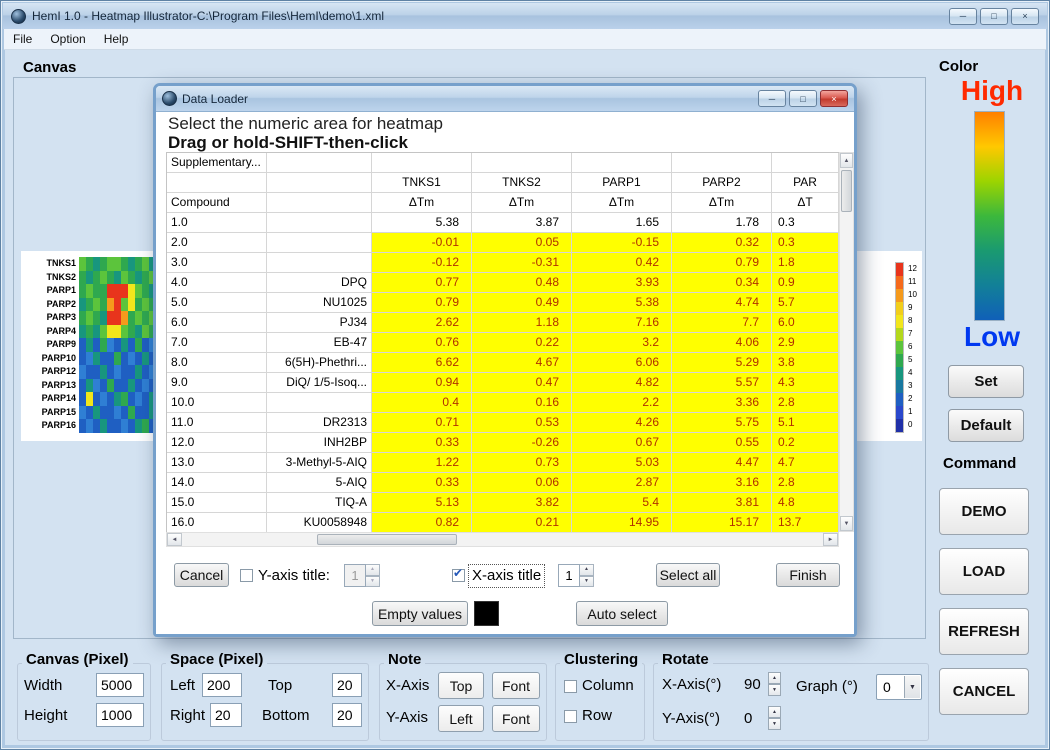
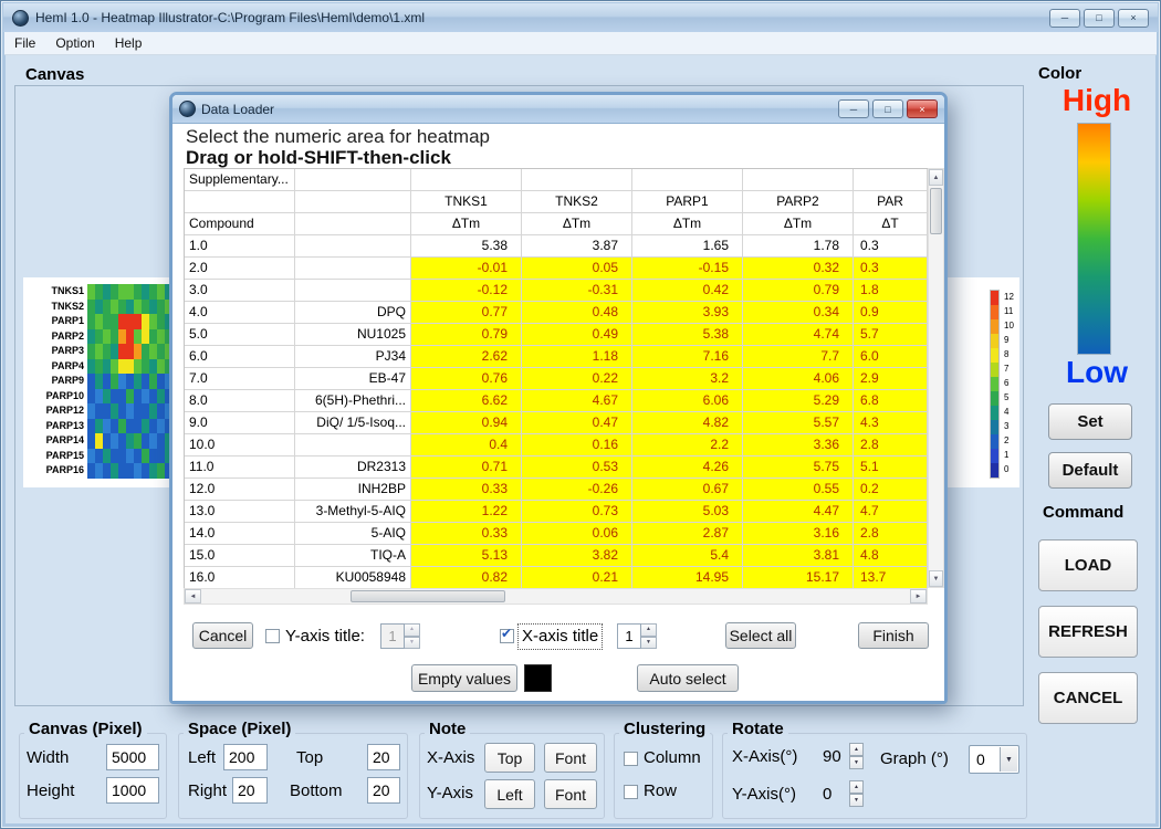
  HemI 1.0 - Heatmap Illustrator-C:\Program Files\HemI\demo\1.xml
  ─
  □
  ×
  File
  Option
  Help
  Canvas
  TNKS1
  TNKS2
  PARP1
  PARP2
  PARP3
  PARP4
  PARP9
  PARP10
  PARP12
  PARP13
  PARP14
  PARP15
  PARP16
  12
  11
  10
  9
  8
  7
  6
  5
  4
  3
  2
  1
  0
  Color
  High
  Low
  Set
  Default
  Command
- DEMO
  LOAD
  REFRESH
  CANCEL
  Canvas (Pixel)
  Width
  5000
  Height
  1000
  Space (Pixel)
  Left
  200
  Top
  20
  Right
  20
  Bottom
  20
  Note
  X-Axis
  Top
  Font
  Y-Axis
  Left
  Font
  Clustering
  Column
  Row
  Rotate
  X-Axis(°)
  90
  Graph (°)
  0
  Y-Axis(°)
  0
  Data Loader
  ─
  □
  ×
  Select the numeric area for heatmap
  Drag or hold-SHIFT-then-click
  Supplementary...
  TNKS1
  TNKS2
  PARP1
  PARP2
  PAR
  Compound
  ΔTm
  ΔTm
  ΔTm
  ΔTm
  ΔT
  1.0
  5.38
  3.87
  1.65
  1.78
  0.3
  2.0
  -0.01
  0.05
  -0.15
  0.32
  0.3
  3.0
  -0.12
  -0.31
  0.42
  0.79
  1.8
  4.0
  DPQ
  0.77
  0.48
  3.93
  0.34
  0.9
  5.0
  NU1025
  0.79
  0.49
  5.38
  4.74
  5.7
  6.0
  PJ34
  2.62
  1.18
  7.16
  7.7
  6.0
  7.0
  EB-47
  0.76
  0.22
  3.2
  4.06
  2.9
  8.0
  6(5H)-Phethri...
  6.62
  4.67
  6.06
  5.29
- 3.8
+ 6.8
  9.0
  DiQ/ 1/5-Isoq...
  0.94
  0.47
  4.82
  5.57
  4.3
  10.0
  0.4
  0.16
  2.2
  3.36
  2.8
  11.0
  DR2313
  0.71
  0.53
  4.26
  5.75
  5.1
  12.0
  INH2BP
  0.33
  -0.26
  0.67
  0.55
  0.2
  13.0
  3-Methyl-5-AIQ
  1.22
  0.73
  5.03
  4.47
  4.7
  14.0
  5-AIQ
  0.33
  0.06
  2.87
  3.16
  2.8
  15.0
  TIQ-A
  5.13
  3.82
  5.4
  3.81
  4.8
  16.0
  KU0058948
  0.82
  0.21
  14.95
  15.17
  13.7
  Cancel
  Y-axis title:
  1
  ✔
  X-axis title
  1
  Select all
  Finish
  Empty values
  Auto select
